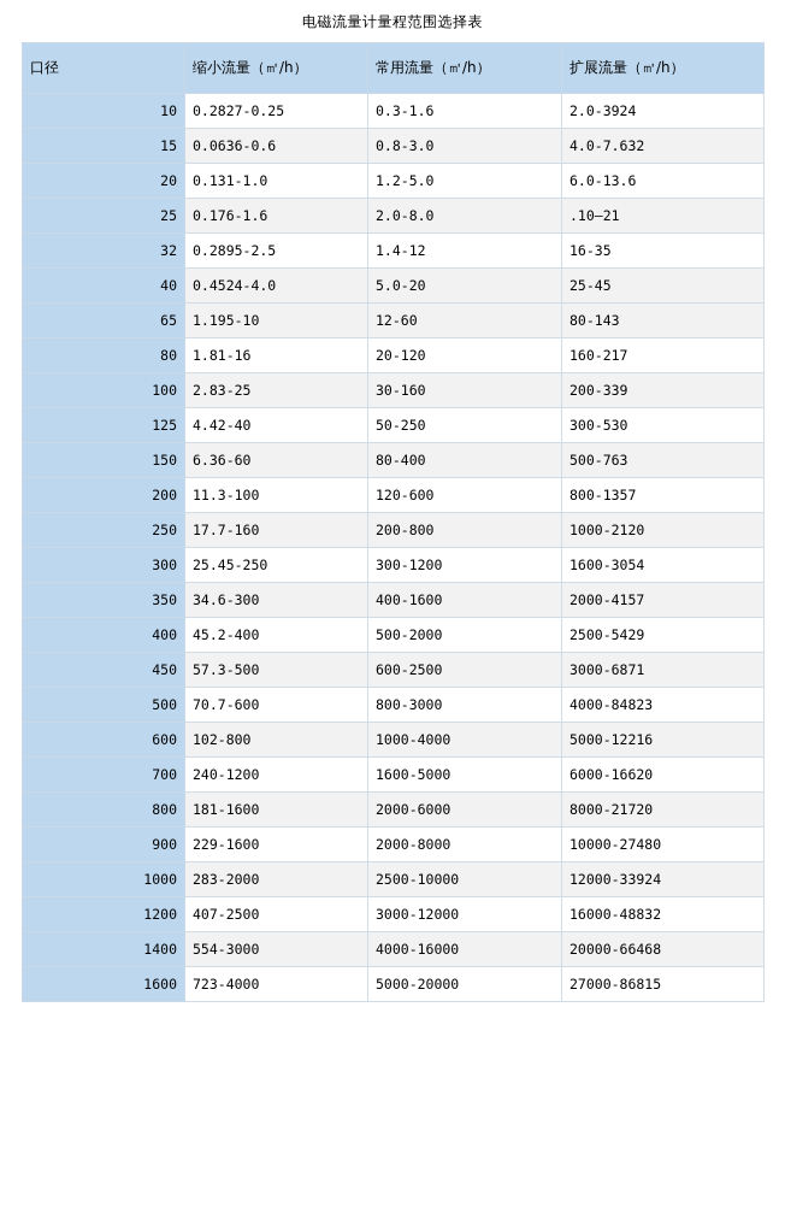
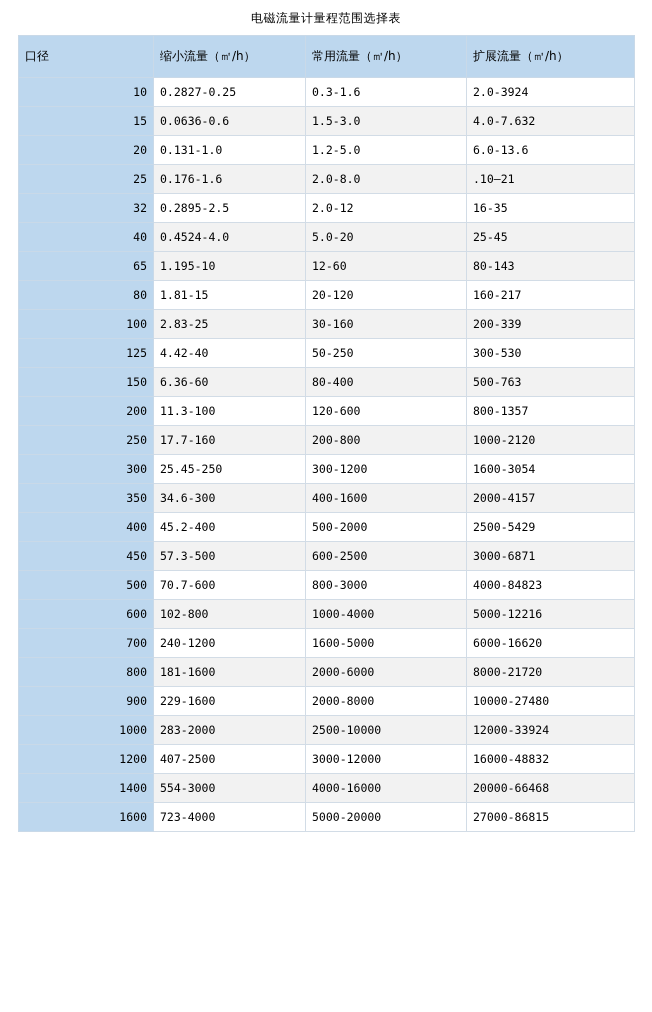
  电磁流量计量程范围选择表
  口径	缩小流量（㎡/h）	常用流量（㎥/h）	扩展流量（㎥/h）
  10	0.2827-0.25	0.3-1.6	2.0-3924
- 15	0.0636-0.6	0.8-3.0	4.0-7.632
+ 15	0.0636-0.6	1.5-3.0	4.0-7.632
  20	0.131-1.0	1.2-5.0	6.0-13.6
  25	0.176-1.6	2.0-8.0	.10—21
- 32	0.2895-2.5	1.4-12	16-35
+ 32	0.2895-2.5	2.0-12	16-35
  40	0.4524-4.0	5.0-20	25-45
  65	1.195-10	12-60	80-143
- 80	1.81-16	20-120	160-217
+ 80	1.81-15	20-120	160-217
  100	2.83-25	30-160	200-339
  125	4.42-40	50-250	300-530
  150	6.36-60	80-400	500-763
  200	11.3-100	120-600	800-1357
  250	17.7-160	200-800	1000-2120
  300	25.45-250	300-1200	1600-3054
  350	34.6-300	400-1600	2000-4157
  400	45.2-400	500-2000	2500-5429
  450	57.3-500	600-2500	3000-6871
  500	70.7-600	800-3000	4000-84823
  600	102-800	1000-4000	5000-12216
  700	240-1200	1600-5000	6000-16620
  800	181-1600	2000-6000	8000-21720
  900	229-1600	2000-8000	10000-27480
  1000	283-2000	2500-10000	12000-33924
  1200	407-2500	3000-12000	16000-48832
  1400	554-3000	4000-16000	20000-66468
  1600	723-4000	5000-20000	27000-86815
